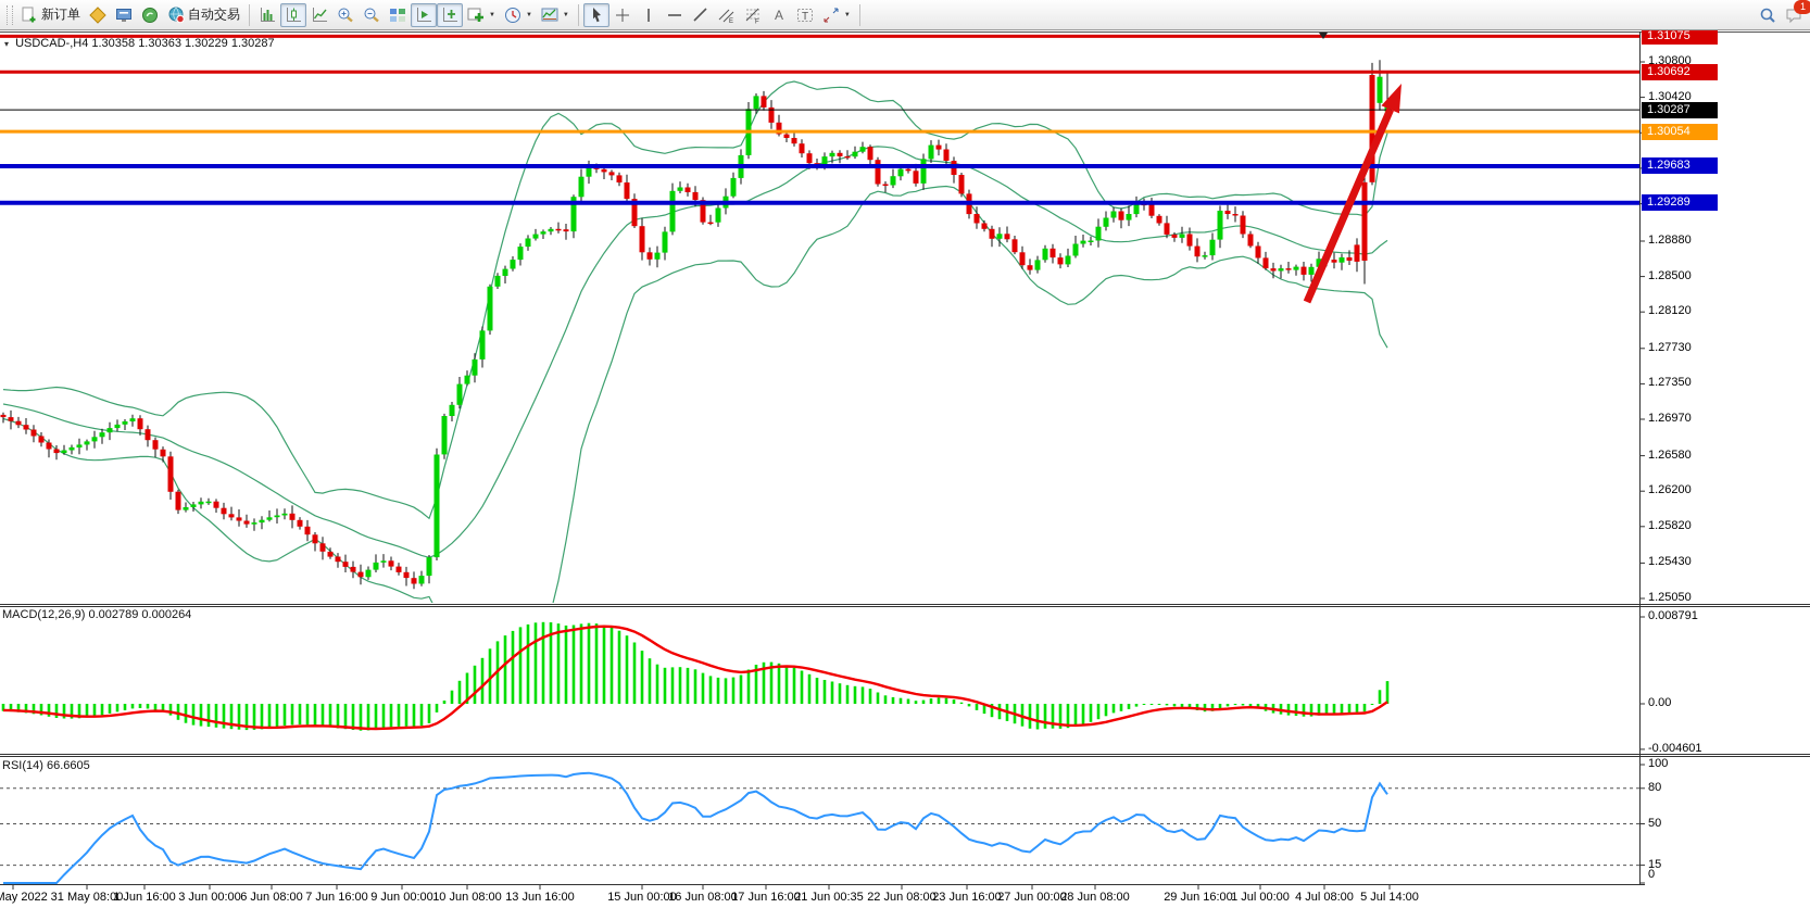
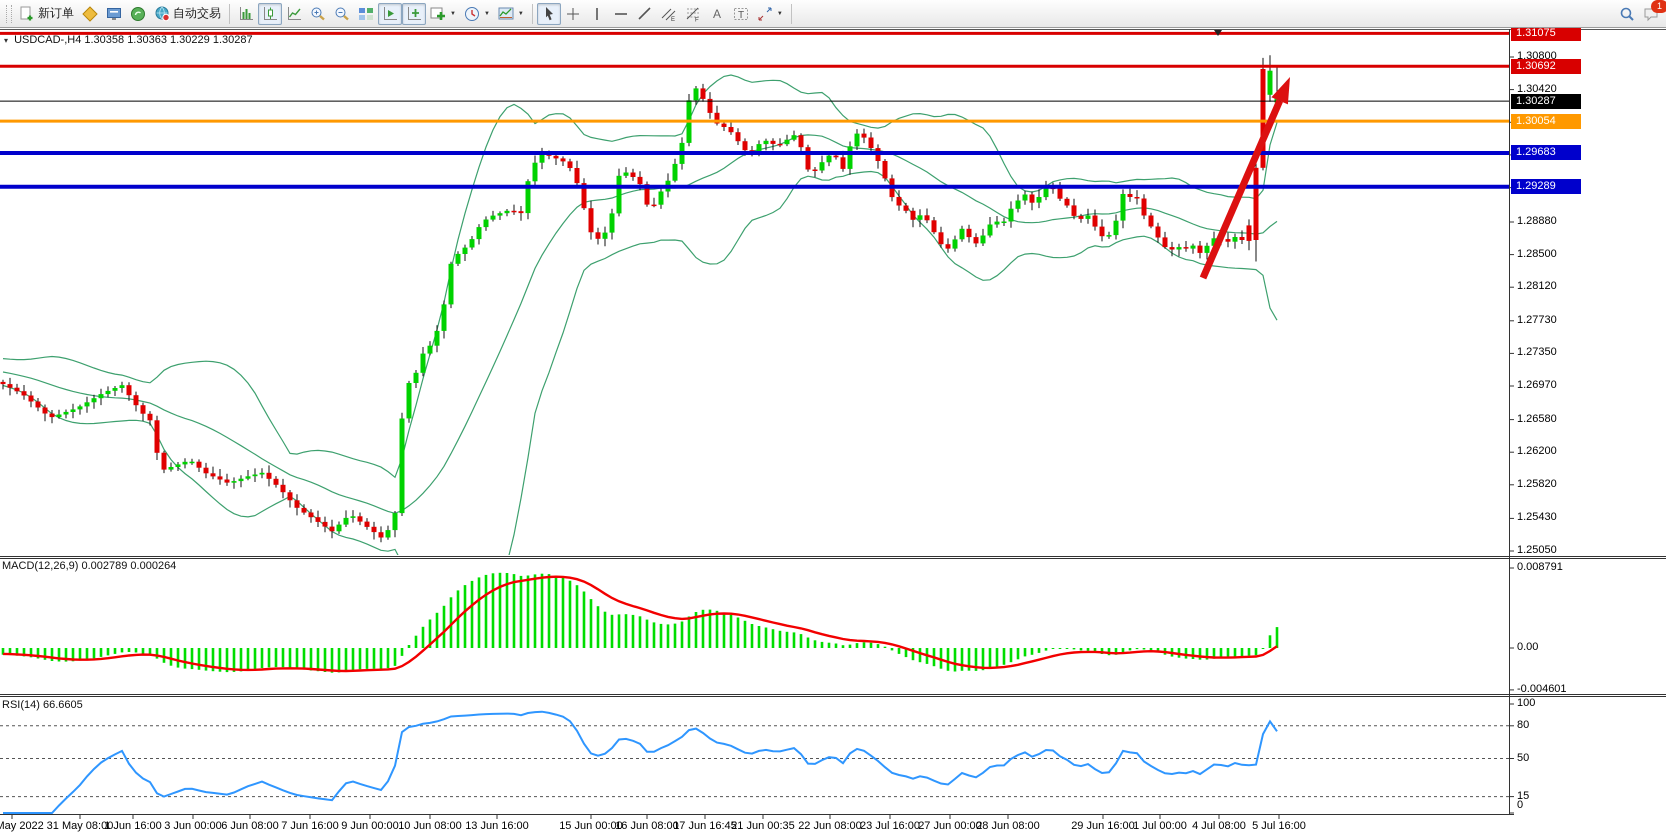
  1.30800
  1.30420
  1.28880
  1.28500
  1.28120
  1.27730
  1.27350
  1.26970
  1.26580
  1.26200
  1.25820
  1.25430
  1.25050
  0.008791
  0.00
  -0.004601
  100
  80
  50
  15
  0
  1.31075
  1.30692
  1.30287
  1.30054
  1.29683
  1.29289
  May 2022
  31 May 08:00
  1 Jun 16:00
  3 Jun 00:00
  6 Jun 08:00
  7 Jun 16:00
  9 Jun 00:00
  10 Jun 08:00
  13 Jun 16:00
  15 Jun 00:00
  16 Jun 08:00
- 17 Jun 16:00
+ 17 Jun 16:45
  21 Jun 00:35
  22 Jun 08:00
- 23 Jun 16:00
+ 23 Jul 16:00
  27 Jun 00:00
  28 Jun 08:00
  29 Jun 16:00
  1 Jul 00:00
  4 Jul 08:00
- 5 Jul 14:00
+ 5 Jul 16:00
  ▾ USDCAD-,H4 1.30358 1.30363 1.30229 1.30287
  MACD(12,26,9) 0.002789 0.000264
  RSI(14) 66.6605
  新订单
  自动交易
  A
  T
  1
